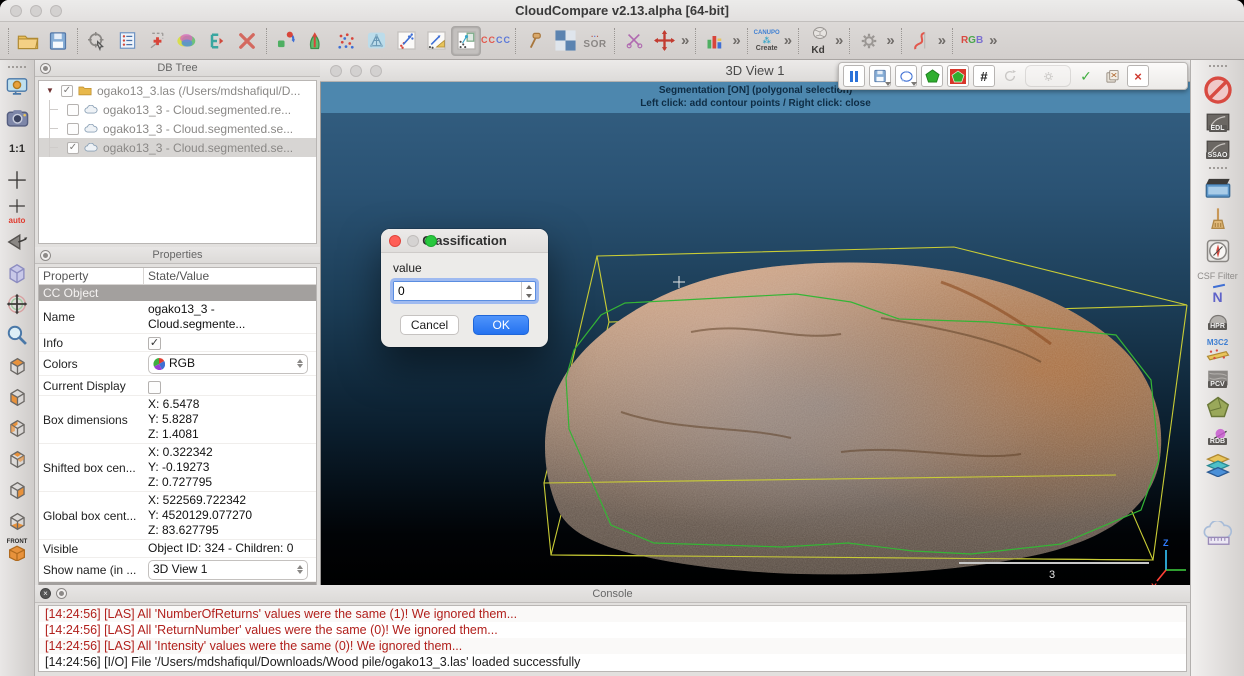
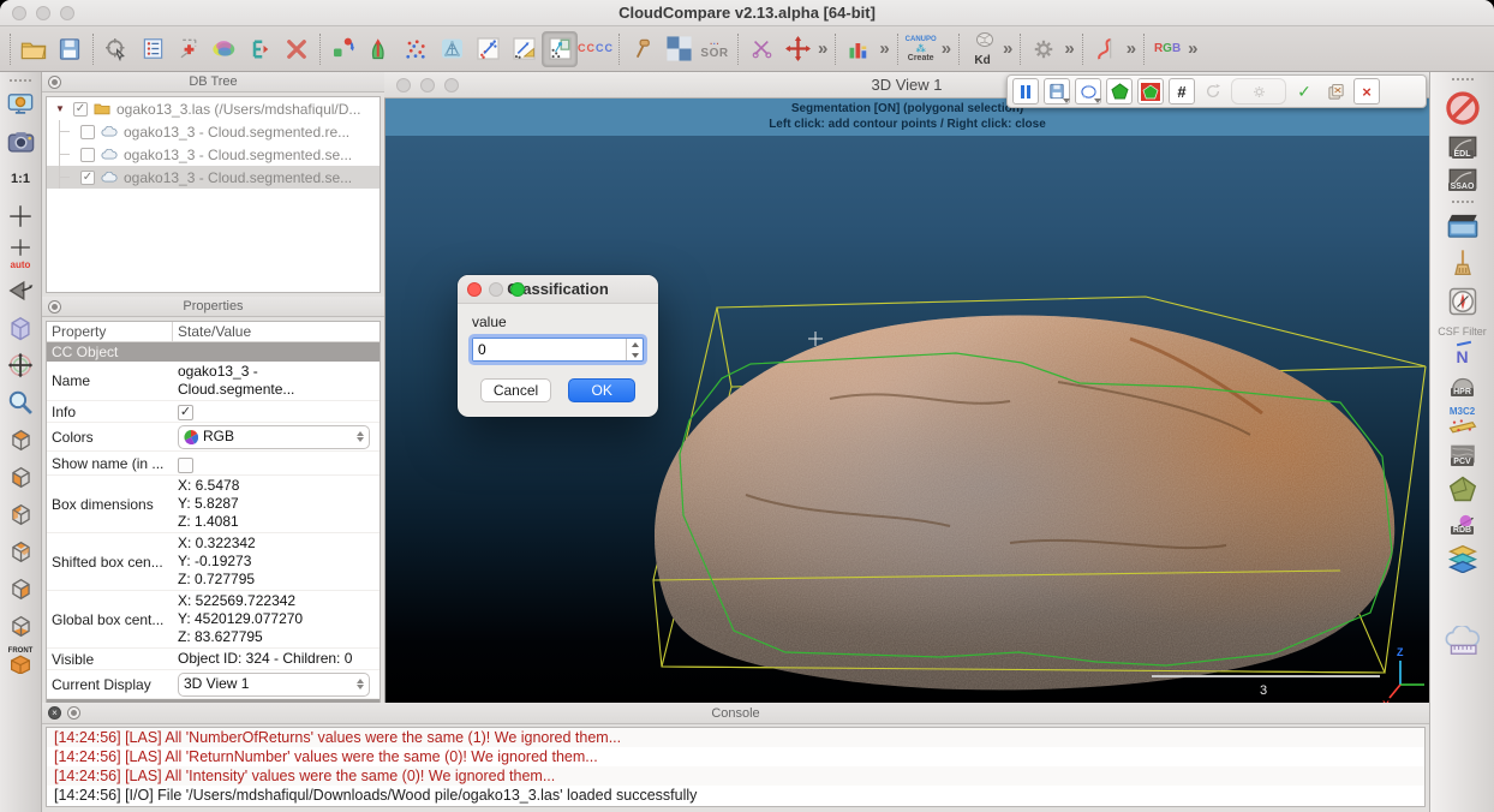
  CloudCompare v2.13.alpha [64-bit]
  CC
  CC
  ···
  SOR
  »
  »
  ⁂
  »
  Kd
  »
  »
  »
  R
  G
  B
  »
  1:1
  auto
  DB Tree
  ▼
  ✓
  ogako13_3.las (/Users/mdshafiqul/D...
  ogako13_3 - Cloud.segmented.re...
  ogako13_3 - Cloud.segmented.se...
  ✓
  ogako13_3 - Cloud.segmented.se...
  Properties
  Property
  State/Value
  CC Object
  Name
  ogako13_3 - Cloud.segmente...
  Info
  ✓
  Colors
  RGB
- Current Display
+ Show name (in ...
  Box dimensions
  X: 6.5478
  Y: 5.8287
  Z: 1.4081
  Shifted box cen...
  X: 0.322342
  Y: -0.19273
  Z: 0.727795
  Global box cent...
  X: 522569.722342
  Y: 4520129.077270
  Z: 83.627795
  Visible
  Object ID: 324 - Children: 0
- Show name (in ...
+ Current Display
  3D View 1
  3D View 1
  3
  Z
  Segmentation [ON] (polygonal selection)
  Left click: add contour points / Right click: close
  #
  ✓
  ×
  CSF Filter
  N
  M3C2
  ×
  Console
  [14:24:56] [LAS] All 'NumberOfReturns' values were the same (1)! We ignored them...
  [14:24:56] [LAS] All 'ReturnNumber' values were the same (0)! We ignored them...
  [14:24:56] [LAS] All 'Intensity' values were the same (0)! We ignored them...
  [14:24:56] [I/O] File '/Users/mdshafiqul/Downloads/Wood pile/ogako13_3.las' loaded successfully
  assification
  value
  0
  Cancel
  OK
